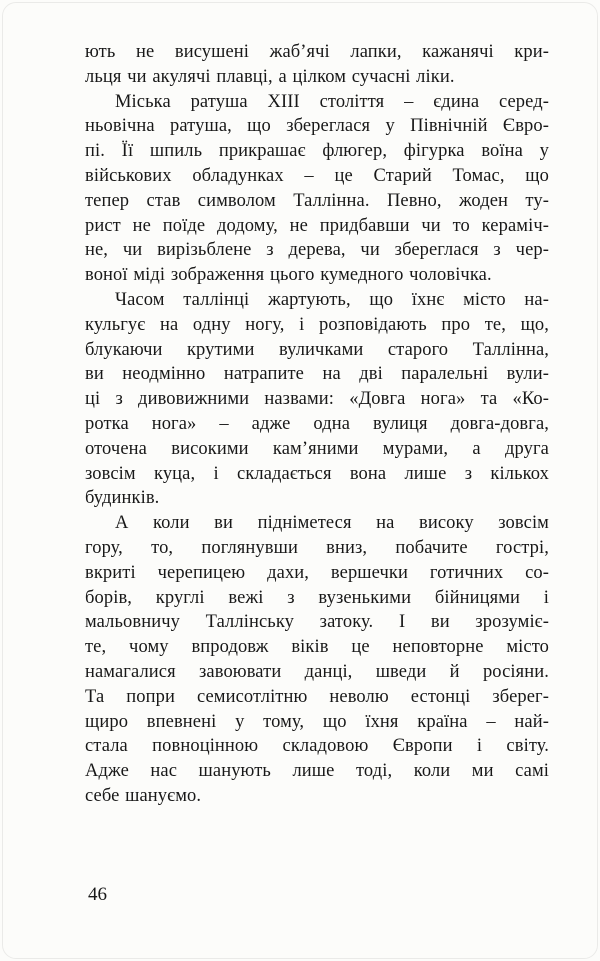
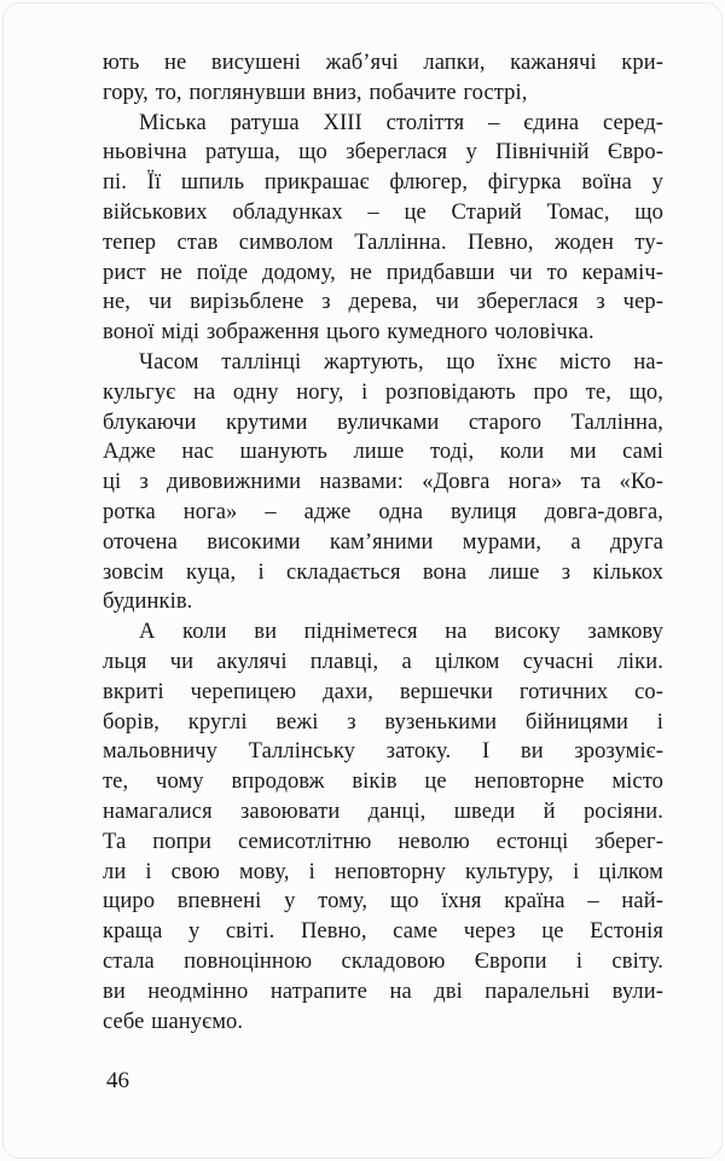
  ють не висушені жаб’ячі лапки, кажанячі кри-
- льця чи акулячі плавці, а цілком сучасні ліки.
+ гору, то, поглянувши вниз, побачите гострі,
  Міська ратуша XIII століття – єдина серед-
  ньовічна ратуша, що збереглася у Північній Євро-
  пі. Її шпиль прикрашає флюгер, фігурка воїна у
  військових обладунках – це Старий Томас, що
  тепер став символом Таллінна. Певно, жоден ту-
  рист не поїде додому, не придбавши чи то кераміч-
  не, чи вирізьблене з дерева, чи збереглася з чер-
  воної міді зображення цього кумедного чоловічка.
  Часом таллінці жартують, що їхнє місто на-
  кульгує на одну ногу, і розповідають про те, що,
  блукаючи крутими вуличками старого Таллінна,
- ви неодмінно натрапите на дві паралельні вули-
+ Адже нас шанують лише тоді, коли ми самі
  ці з дивовижними назвами: «Довга нога» та «Ко-
  ротка нога» – адже одна вулиця довга-довга,
  оточена високими кам’яними мурами, а друга
  зовсім куца, і складається вона лише з кількох
  будинків.
- А коли ви підніметеся на високу зовсім
+ А коли ви підніметеся на високу замкову
- гору, то, поглянувши вниз, побачите гострі,
+ льця чи акулячі плавці, а цілком сучасні ліки.
  вкриті черепицею дахи, вершечки готичних со-
  борів, круглі вежі з вузенькими бійницями і
  мальовничу Таллінську затоку. І ви зрозуміє-
  те, чому впродовж віків це неповторне місто
  намагалися завоювати данці, шведи й росіяни.
  Та попри семисотлітню неволю естонці зберег-
+ ли і свою мову, і неповторну культуру, і цілком
  щиро впевнені у тому, що їхня країна – най-
+ краща у світі. Певно, саме через це Естонія
  стала повноцінною складовою Європи і світу.
- Адже нас шанують лише тоді, коли ми самі
+ ви неодмінно натрапите на дві паралельні вули-
  себе шануємо.
  46
